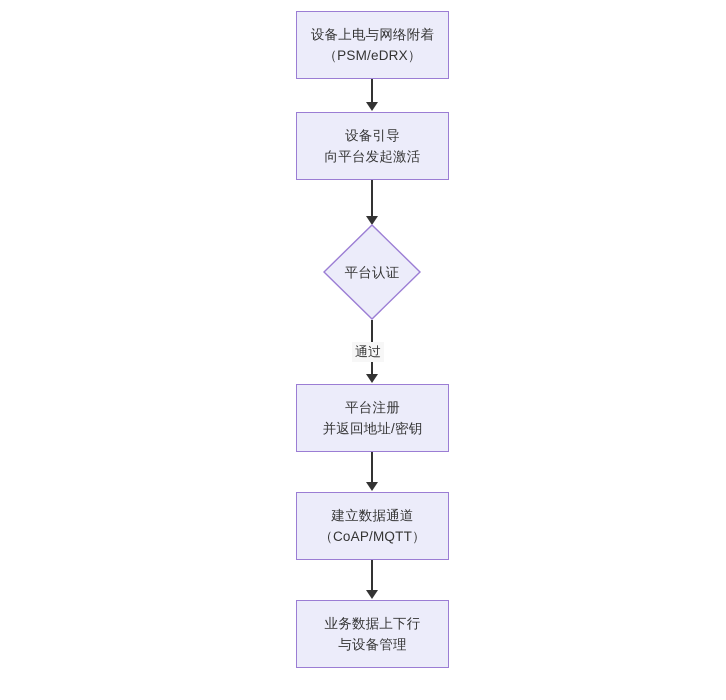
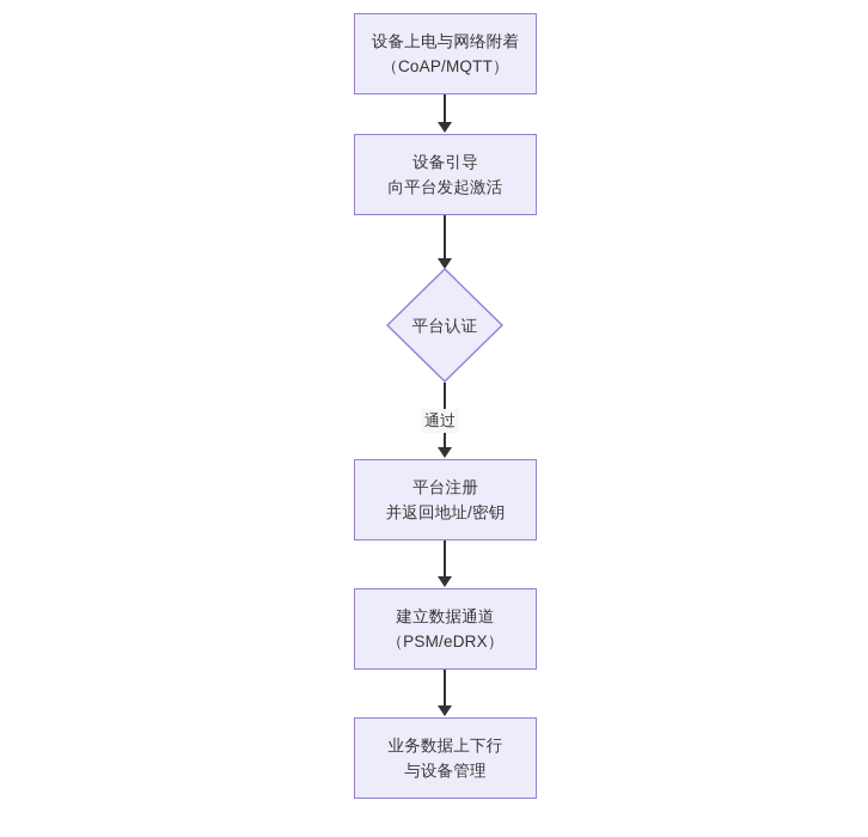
  通过
  设备上电与网络附着
- （PSM/eDRX）
+ （CoAP/MQTT）
  设备引导
  向平台发起激活
  平台认证
  平台注册
  并返回地址/密钥
  建立数据通道
- （CoAP/MQTT）
+ （PSM/eDRX）
  业务数据上下行
  与设备管理
